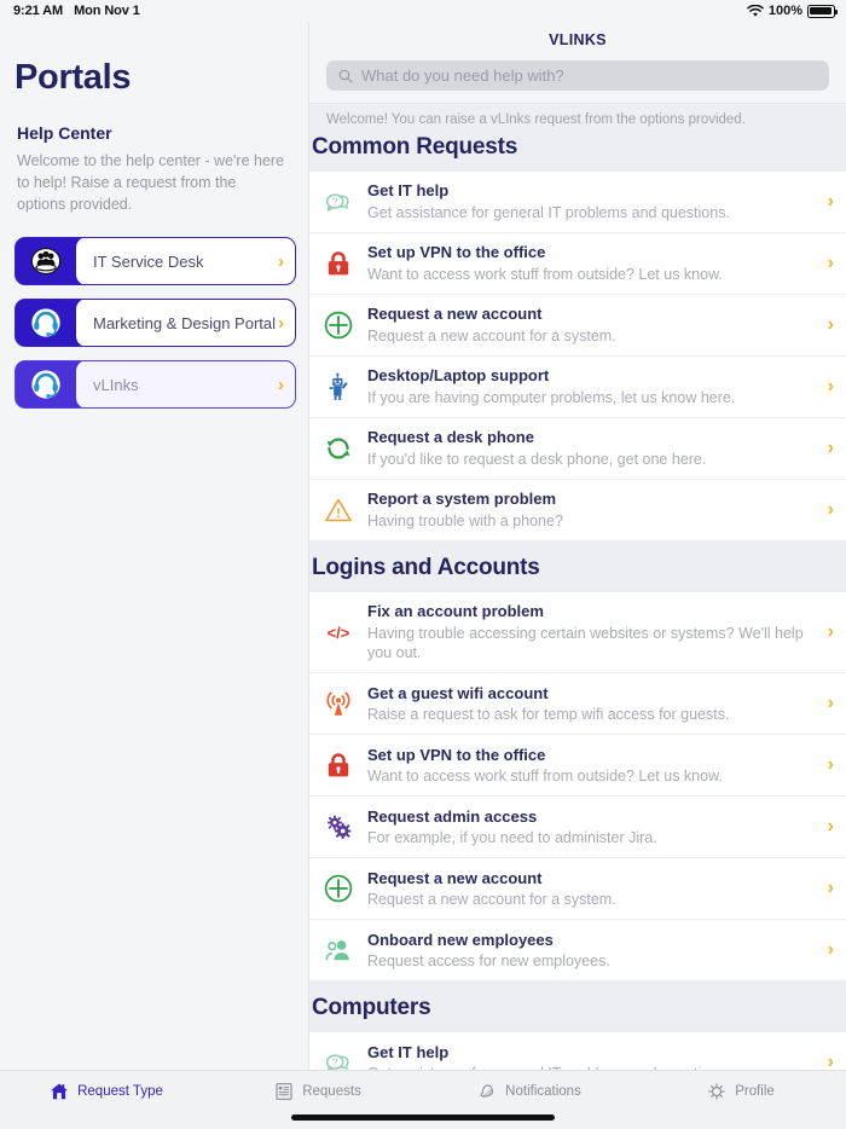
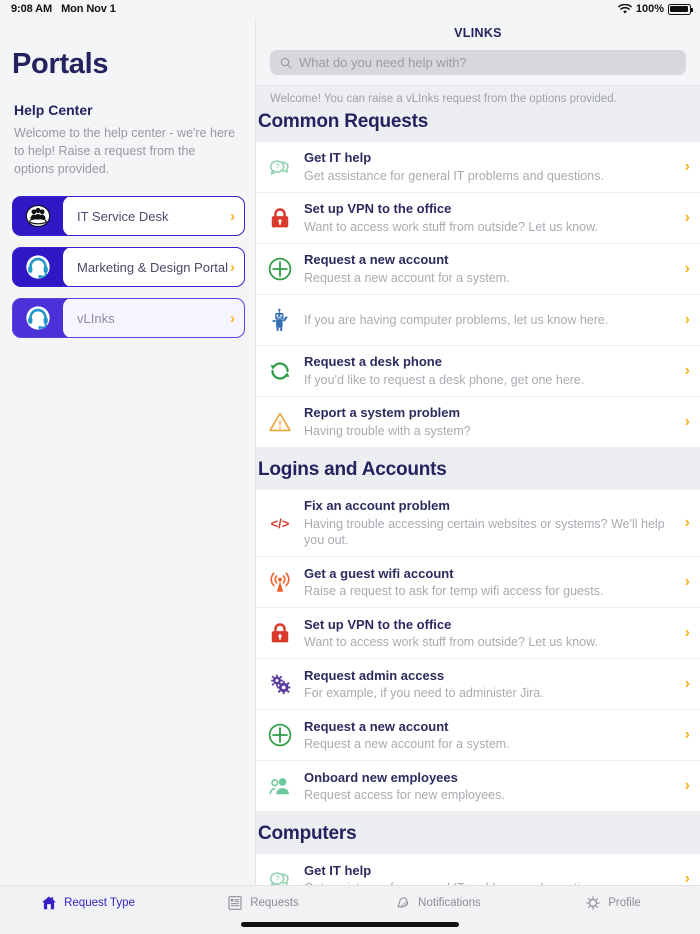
- 9:21 AM
+ 9:08 AM
  Mon Nov 1
  100%
  Portals
  Help Center
  Welcome to the help center - we're here to help! Raise a request from the options provided.
  IT Service Desk
  ›
  Marketing & Design Portal
  ›
  vLInks
  ›
  VLINKS
  What do you need help with?
  Welcome! You can raise a vLInks request from the options provided.
  Common Requests
  ?
  Get IT help
  Get assistance for general IT problems and questions.
  ›
  Set up VPN to the office
  Want to access work stuff from outside? Let us know.
  ›
  Request a new account
  Request a new account for a system.
  ›
- Desktop/Laptop support
  If you are having computer problems, let us know here.
  ›
  Request a desk phone
  If you'd like to request a desk phone, get one here.
  ›
  Report a system problem
- Having trouble with a phone?
+ Having trouble with a system?
  ›
  Logins and Accounts
  </>
  Fix an account problem
  Having trouble accessing certain websites or systems? We'll help you out.
  ›
  Get a guest wifi account
  Raise a request to ask for temp wifi access for guests.
  ›
  Set up VPN to the office
  Want to access work stuff from outside? Let us know.
  ›
  Request admin access
  For example, if you need to administer Jira.
  ›
  Request a new account
  Request a new account for a system.
  ›
  Onboard new employees
  Request access for new employees.
  ›
  Computers
  ?
  Get IT help
  ›
  Request Type
  Requests
  Notifications
  Profile
